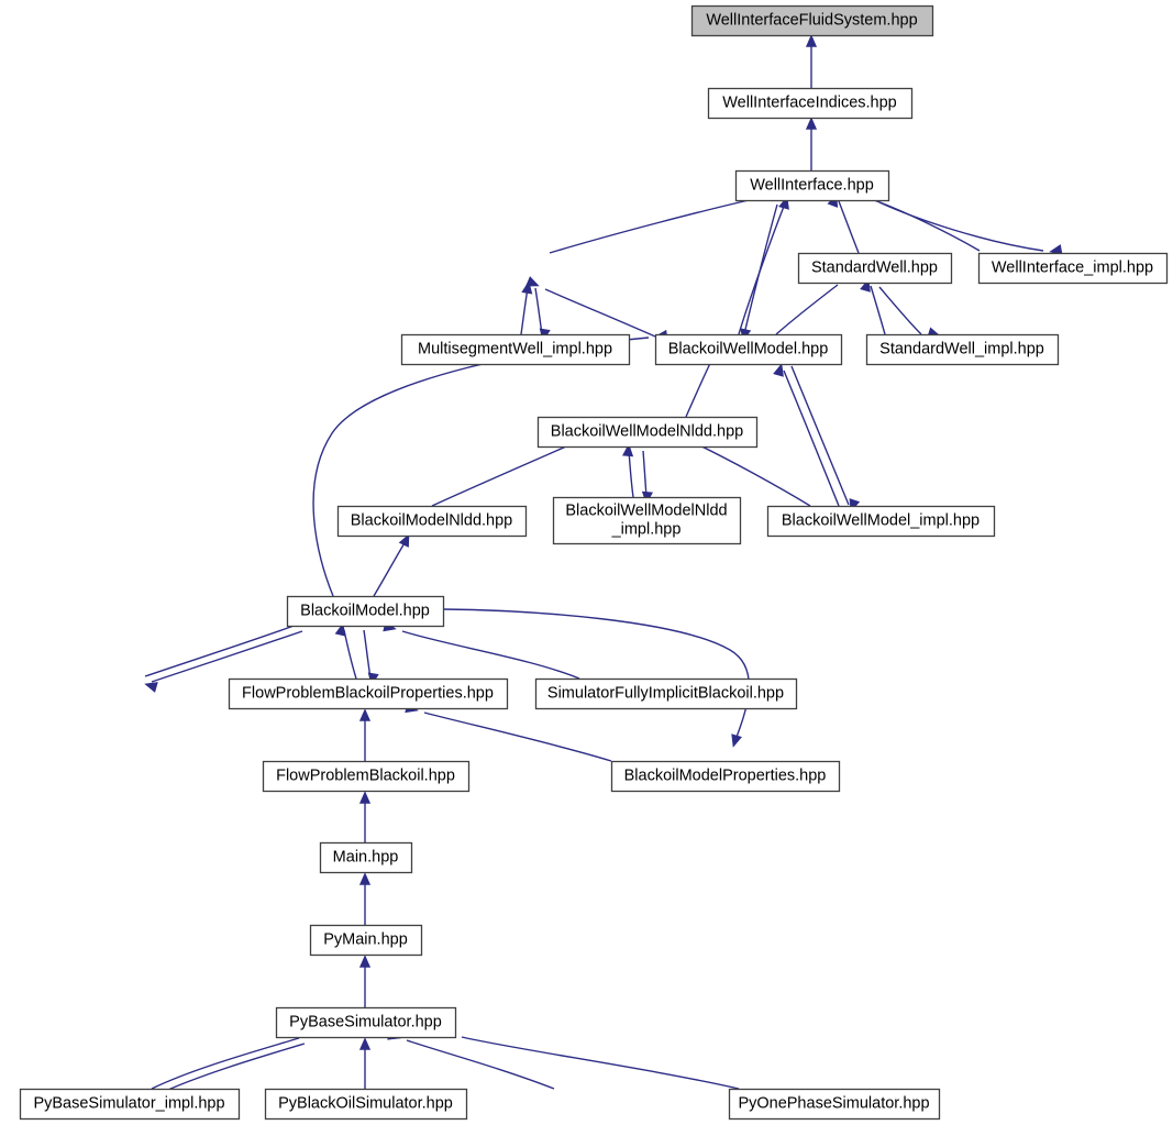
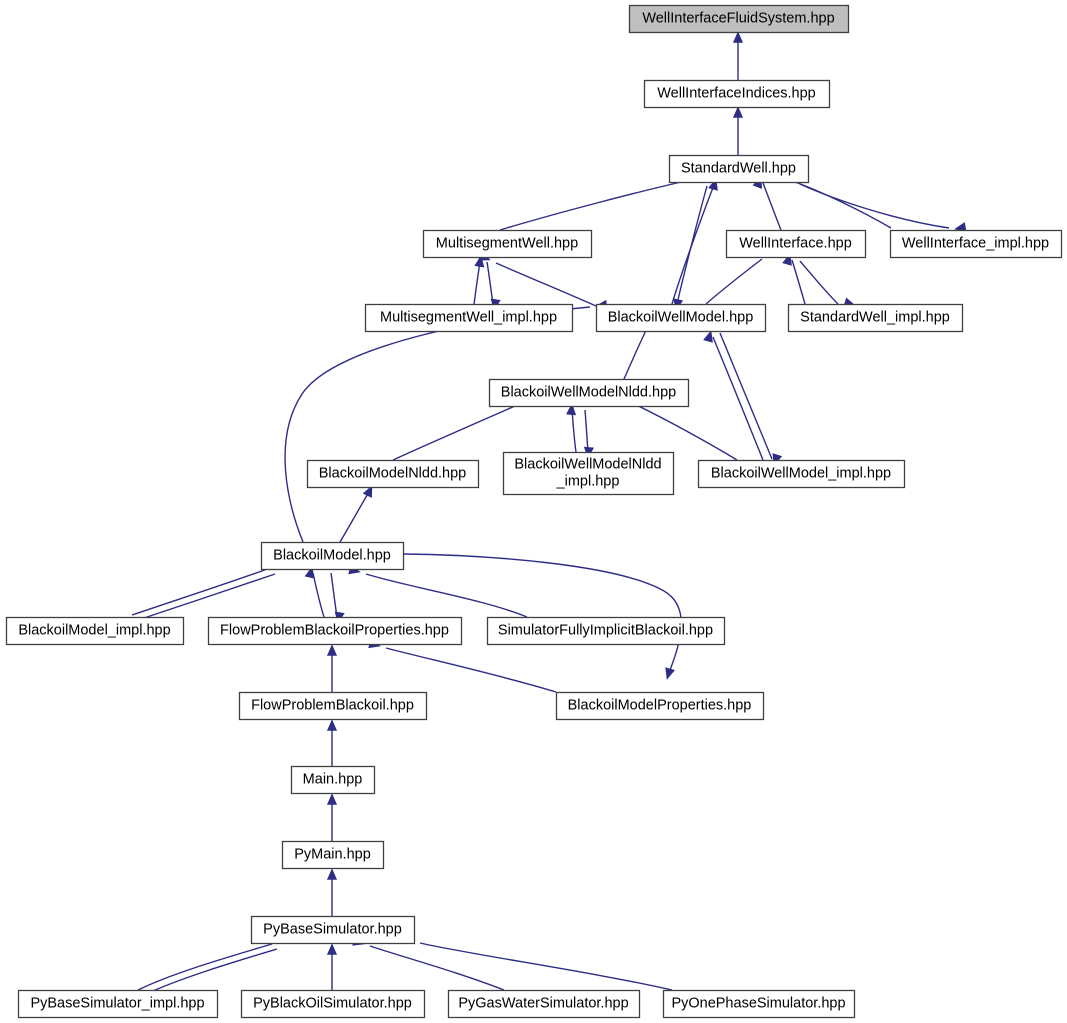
  WellInterfaceFluidSystem.hpp
  WellInterfaceIndices.hpp
- WellInterface.hpp
+ StandardWell.hpp
+ MultisegmentWell.hpp
- StandardWell.hpp
+ WellInterface.hpp
  WellInterface_impl.hpp
  MultisegmentWell_impl.hpp
  BlackoilWellModel.hpp
  StandardWell_impl.hpp
  BlackoilWellModelNldd.hpp
  BlackoilModelNldd.hpp
  BlackoilWellModelNldd _impl.hpp
  BlackoilWellModel_impl.hpp
  BlackoilModel.hpp
+ BlackoilModel_impl.hpp
  FlowProblemBlackoilProperties.hpp
  SimulatorFullyImplicitBlackoil.hpp
  FlowProblemBlackoil.hpp
  BlackoilModelProperties.hpp
  Main.hpp
  PyMain.hpp
  PyBaseSimulator.hpp
  PyBaseSimulator_impl.hpp
  PyBlackOilSimulator.hpp
+ PyGasWaterSimulator.hpp
  PyOnePhaseSimulator.hpp
